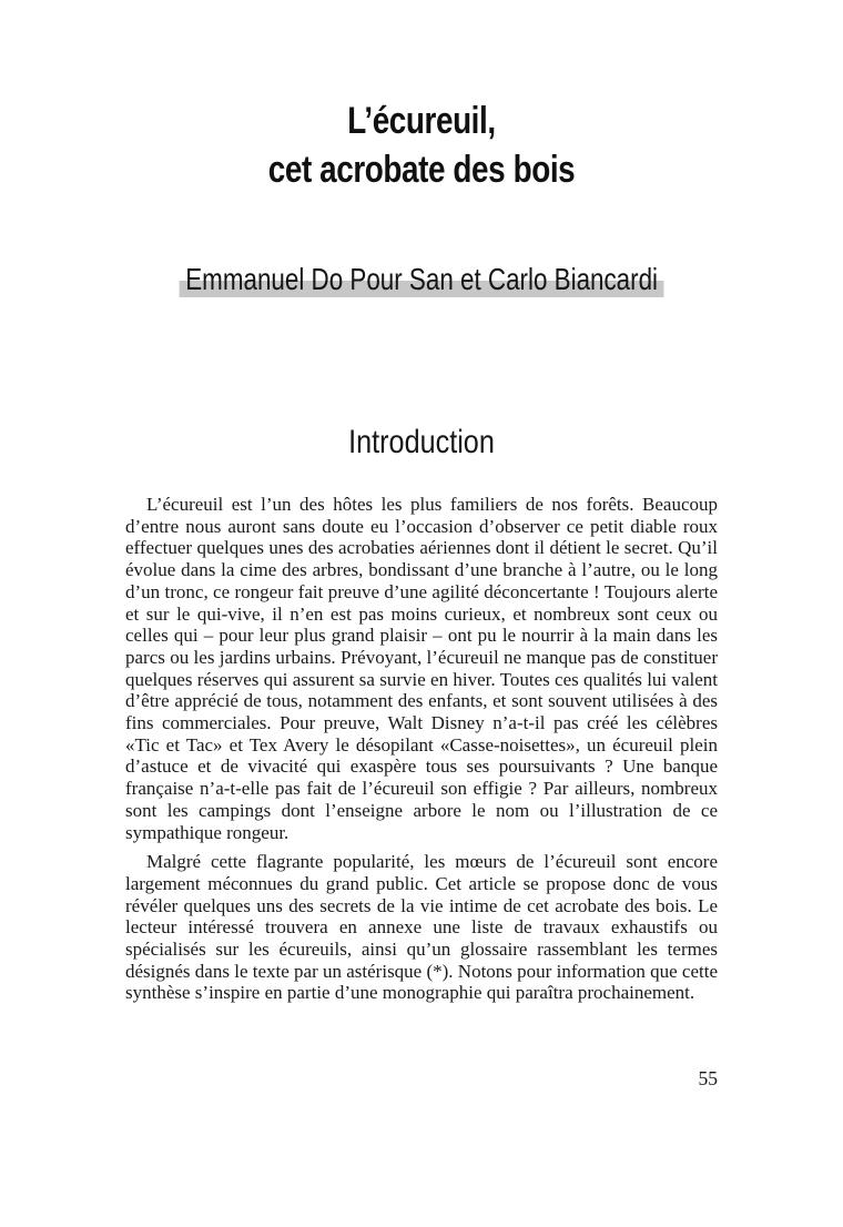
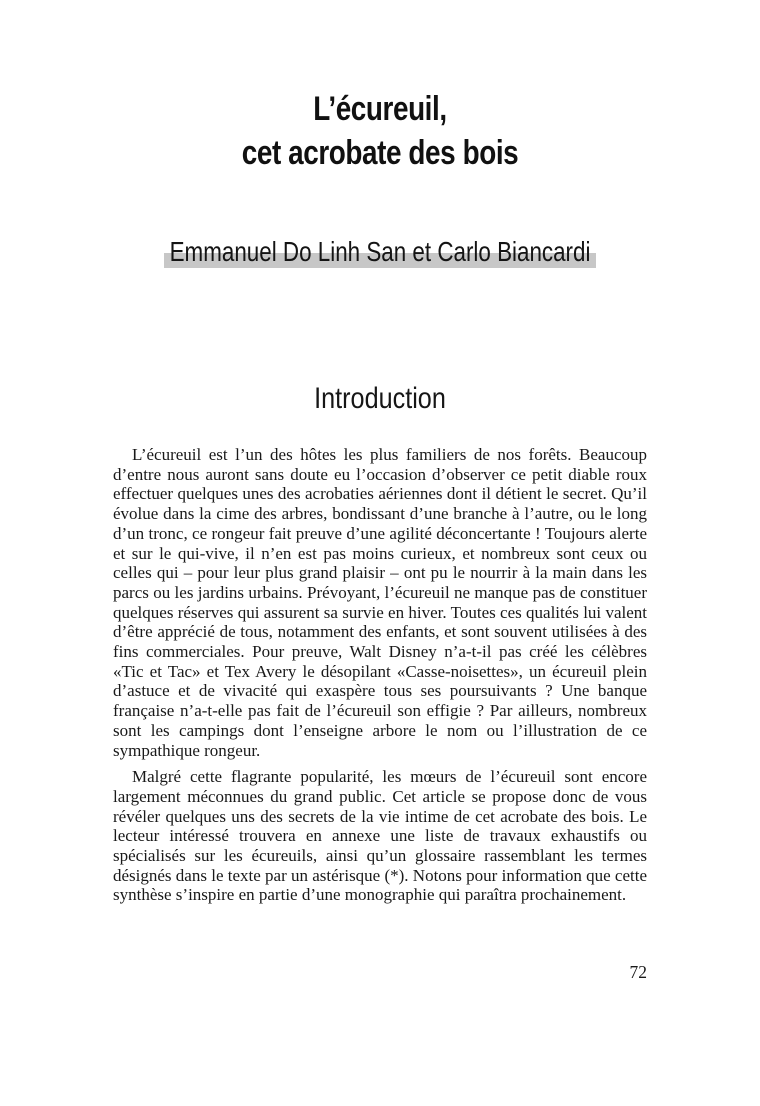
  L’écureuil,
  cet acrobate des bois
- Emmanuel Do Pour San et Carlo Biancardi
+ Emmanuel Do Linh San et Carlo Biancardi
  Introduction
  L’écureuil est l’un des hôtes les plus familiers de nos forêts. Beaucoup d’entre nous auront sans doute eu l’occasion d’observer ce petit diable roux effectuer quelques unes des acrobaties aériennes dont il détient le secret. Qu’il évolue dans la cime des arbres, bondissant d’une branche à l’autre, ou le long d’un tronc, ce rongeur fait preuve d’une agilité déconcertante ! Toujours alerte et sur le qui-vive, il n’en est pas moins curieux, et nombreux sont ceux ou celles qui – pour leur plus grand plaisir – ont pu le nourrir à la main dans les parcs ou les jardins urbains. Prévoyant, l’écureuil ne manque pas de constituer quelques réserves qui assurent sa survie en hiver. Toutes ces qualités lui valent d’être apprécié de tous, notamment des enfants, et sont souvent utilisées à des fins commerciales. Pour preuve, Walt Disney n’a-t-il pas créé les célèbres «Tic et Tac» et Tex Avery le désopilant «Casse-noisettes», un écureuil plein d’astuce et de vivacité qui exaspère tous ses poursuivants ? Une banque française n’a-t-elle pas fait de l’écureuil son effigie ? Par ailleurs, nombreux sont les campings dont l’enseigne arbore le nom ou l’illustration de ce sympathique rongeur.
  Malgré cette flagrante popularité, les mœurs de l’écureuil sont encore largement méconnues du grand public. Cet article se propose donc de vous révéler quelques uns des secrets de la vie intime de cet acrobate des bois. Le lecteur intéressé trouvera en annexe une liste de travaux exhaustifs ou spécialisés sur les écureuils, ainsi qu’un glossaire rassemblant les termes désignés dans le texte par un astérisque (*). Notons pour information que cette synthèse s’inspire en partie d’une monographie qui paraîtra prochainement.
- 55
+ 72
